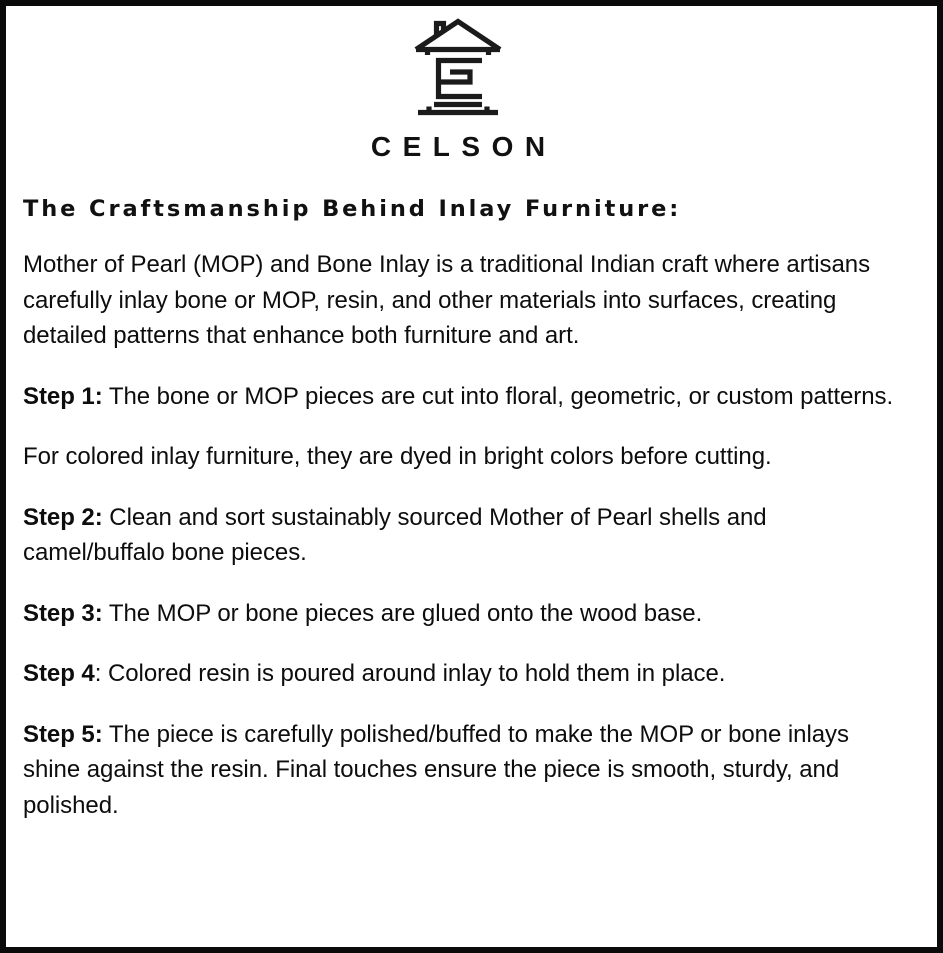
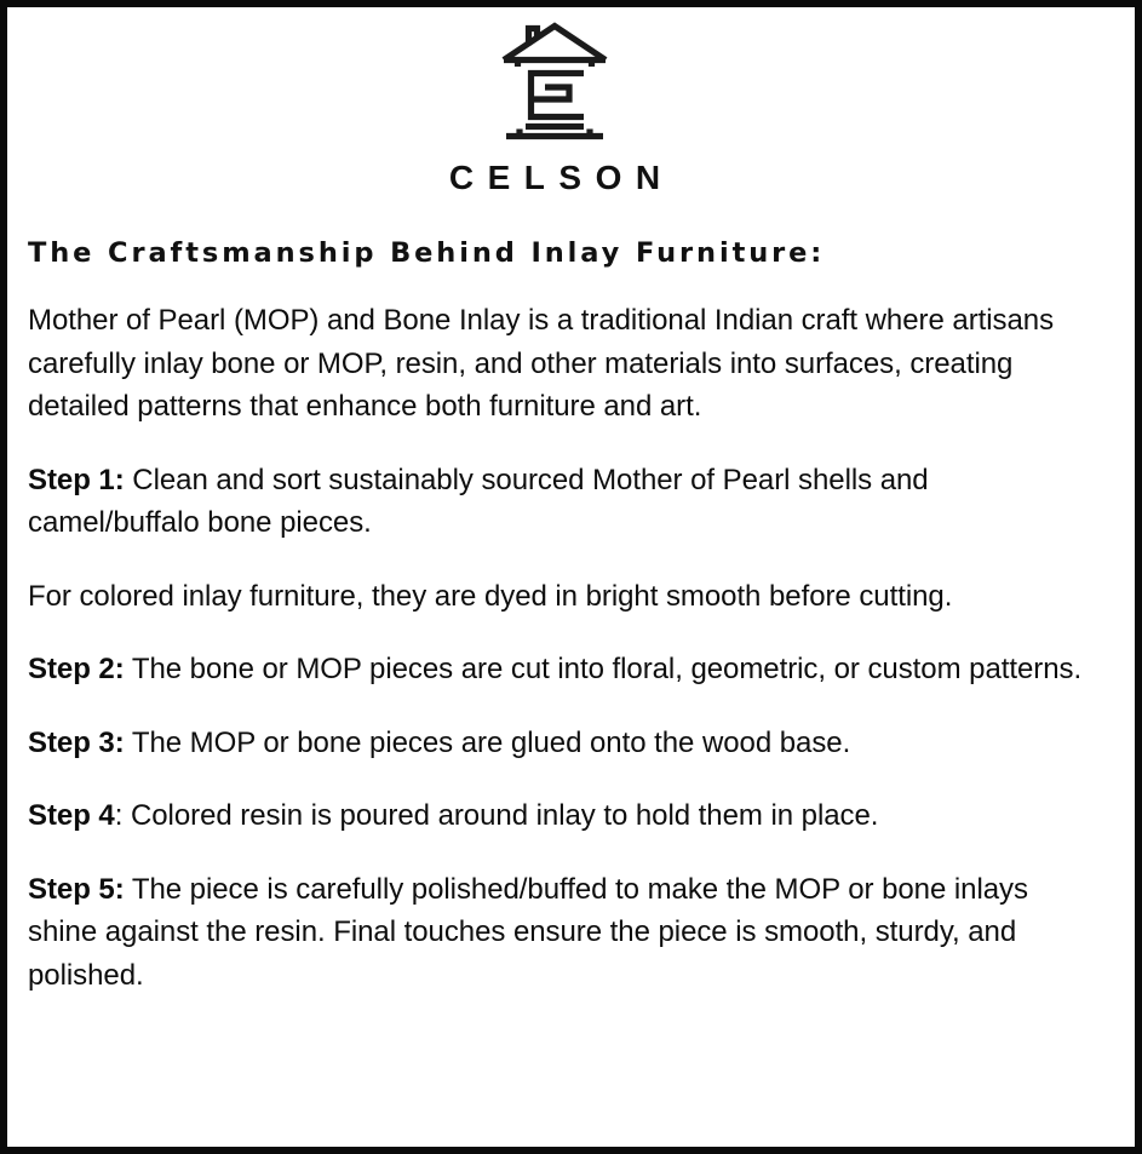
  CELSON
  The Craftsmanship Behind Inlay Furniture:
  Mother of Pearl (MOP) and Bone Inlay is a traditional Indian craft where artisans carefully inlay bone or MOP, resin, and other materials into surfaces, creating detailed patterns that enhance both furniture and art.
- Step 1: The bone or MOP pieces are cut into floral, geometric, or custom patterns.
+ Step 1: Clean and sort sustainably sourced Mother of Pearl shells and camel/buffalo bone pieces.
- For colored inlay furniture, they are dyed in bright colors before cutting.
+ For colored inlay furniture, they are dyed in bright smooth before cutting.
- Step 2: Clean and sort sustainably sourced Mother of Pearl shells and camel/buffalo bone pieces.
+ Step 2: The bone or MOP pieces are cut into floral, geometric, or custom patterns.
  Step 3: The MOP or bone pieces are glued onto the wood base.
  Step 4: Colored resin is poured around inlay to hold them in place.
  Step 5: The piece is carefully polished/buffed to make the MOP or bone inlays shine against the resin. Final touches ensure the piece is smooth, sturdy, and polished.
